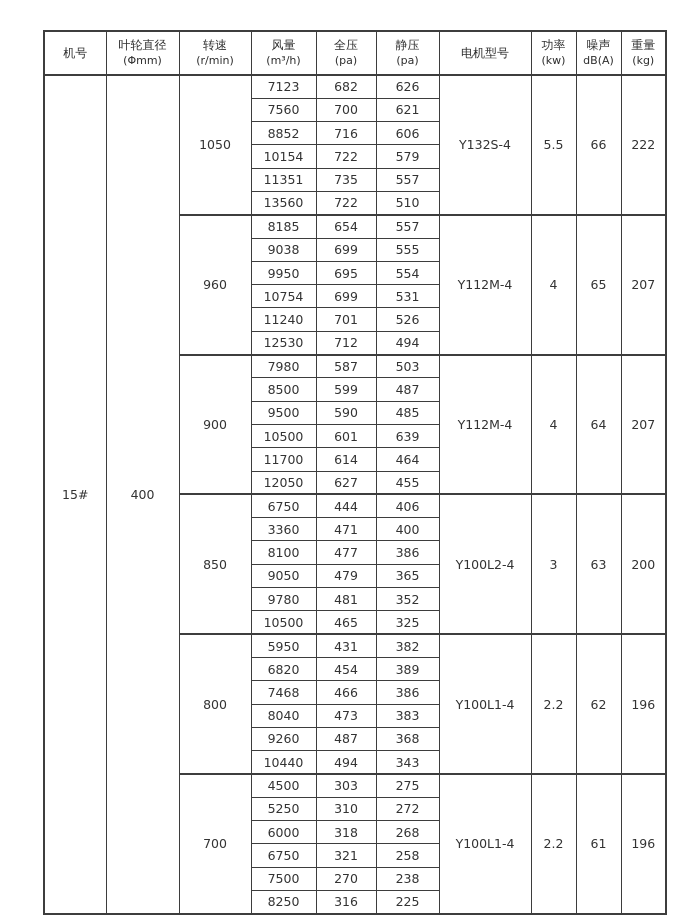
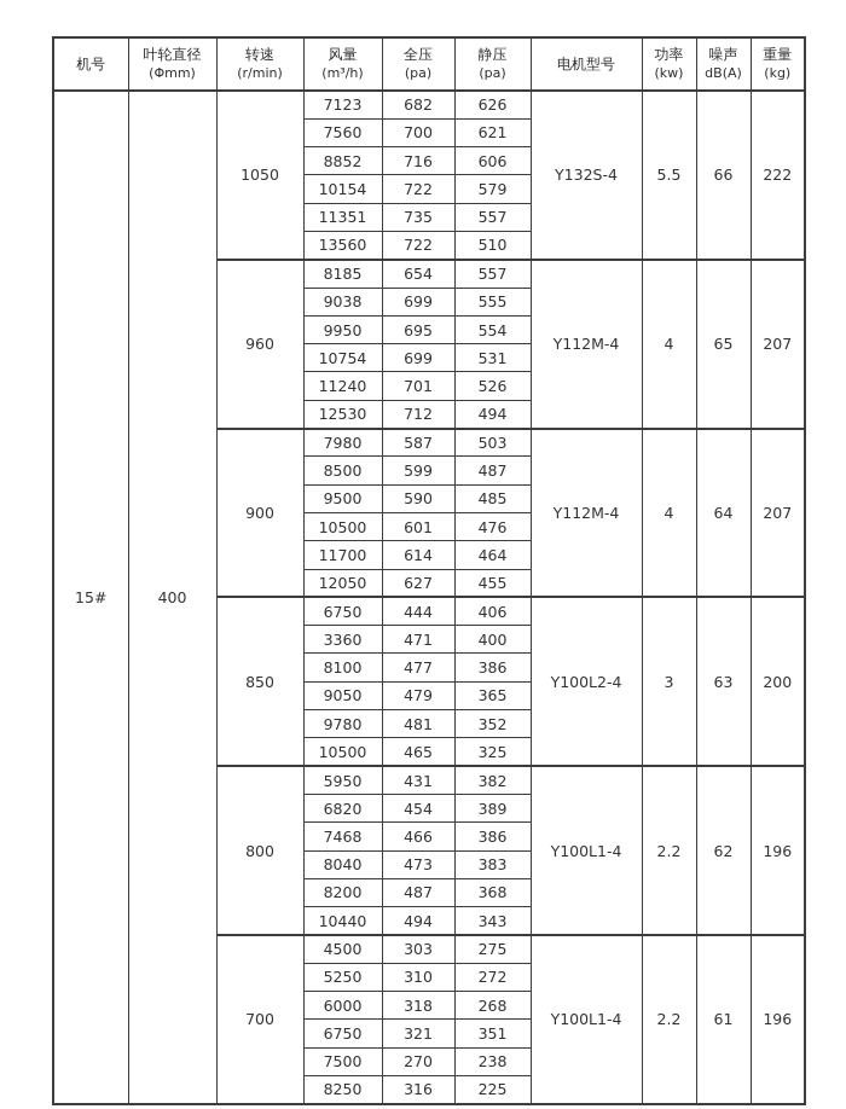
  机号	叶轮直径 (Φmm)	转速 (r/min)	风量 (m³/h)	全压 (pa)	静压 (pa)	电机型号	功率 (kw)	噪声 dB(A)	重量 (kg)
  15#	400	1050	7123	682	626	Y132S-4	5.5	66	222
  7560	700	621
  8852	716	606
  10154	722	579
  11351	735	557
  13560	722	510
  960	8185	654	557	Y112M-4	4	65	207
  9038	699	555
  9950	695	554
  10754	699	531
  11240	701	526
  12530	712	494
  900	7980	587	503	Y112M-4	4	64	207
  8500	599	487
  9500	590	485
- 10500	601	639
+ 10500	601	476
  11700	614	464
  12050	627	455
  850	6750	444	406	Y100L2-4	3	63	200
  3360	471	400
  8100	477	386
  9050	479	365
  9780	481	352
  10500	465	325
  800	5950	431	382	Y100L1-4	2.2	62	196
  6820	454	389
  7468	466	386
  8040	473	383
- 9260	487	368
+ 8200	487	368
  10440	494	343
  700	4500	303	275	Y100L1-4	2.2	61	196
  5250	310	272
  6000	318	268
- 6750	321	258
+ 6750	321	351
  7500	270	238
  8250	316	225
